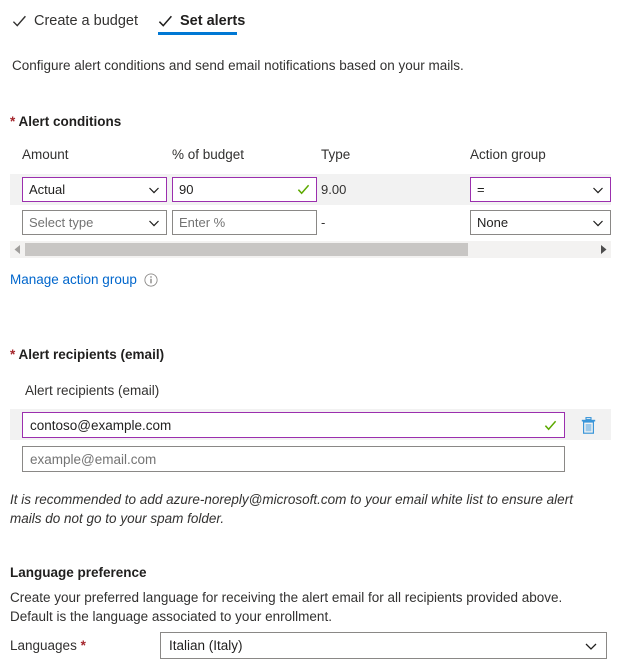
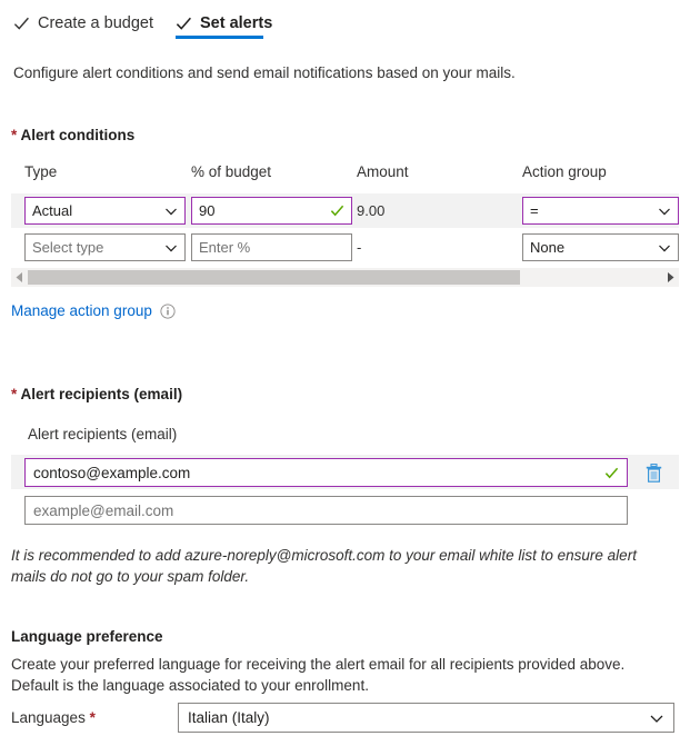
  Create a budget
  Set alerts
  Configure alert conditions and send email notifications based on your mails.
  * Alert conditions
- Amount
+ Type
  % of budget
- Type
+ Amount
  Action group
  Actual
  90
  9.00
  =
  Select type
  Enter %
  -
  None
  Manage action group
  * Alert recipients (email)
  Alert recipients (email)
  contoso@example.com
  example@email.com
  It is recommended to add azure-noreply@microsoft.com to your email white list to ensure alert mails do not go to your spam folder.
  Language preference
  Create your preferred language for receiving the alert email for all recipients provided above. Default is the language associated to your enrollment.
  Languages *
  Italian (Italy)
